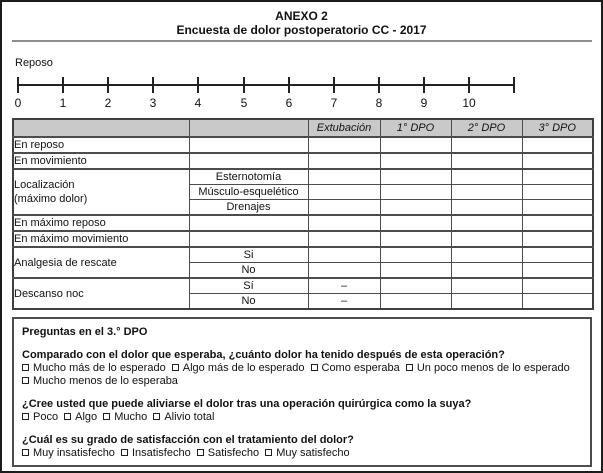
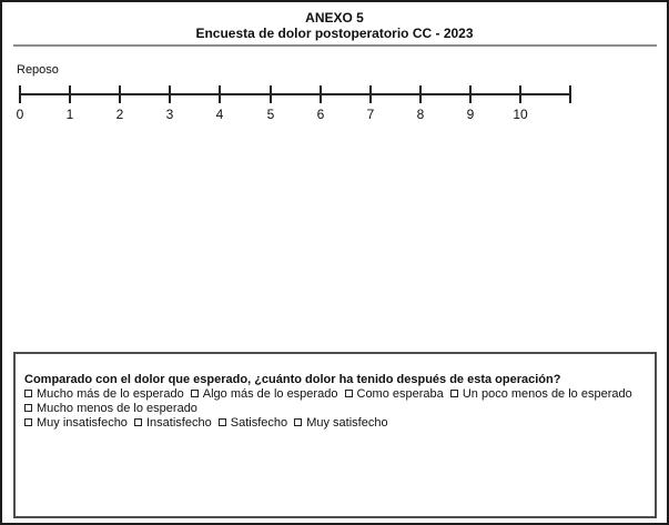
- ANEXO 2
+ ANEXO 5
- Encuesta de dolor postoperatorio CC - 2017
+ Encuesta de dolor postoperatorio CC - 2023
  Reposo
  0
  1
  2
  3
  4
  5
  6
  7
  8
  9
  10
- 		Extubación	1° DPO	2° DPO	3° DPO
- En reposo
- En movimiento
- Localización (máximo dolor)	Esternotomía
- Músculo-esquelético
- Drenajes
- En máximo reposo
- En máximo movimiento
- Analgesia de rescate	Si
- No
- Descanso noc	Sí	–
- No	–
- Preguntas en el 3.° DPO
- Comparado con el dolor que esperaba, ¿cuánto dolor ha tenido después de esta operación?
+ Comparado con el dolor que esperado, ¿cuánto dolor ha tenido después de esta operación?
- Mucho más de lo esperado Algo más de lo esperado Como esperaba Un poco menos de lo esperado Mucho menos de lo esperaba
+ Mucho más de lo esperado Algo más de lo esperado Como esperaba Un poco menos de lo esperado Mucho menos de lo esperado
- ¿Cree usted que puede aliviarse el dolor tras una operación quirúrgica como la suya?
- Poco Algo Mucho Alivio total
- ¿Cuál es su grado de satisfacción con el tratamiento del dolor?
  Muy insatisfecho Insatisfecho Satisfecho Muy satisfecho
